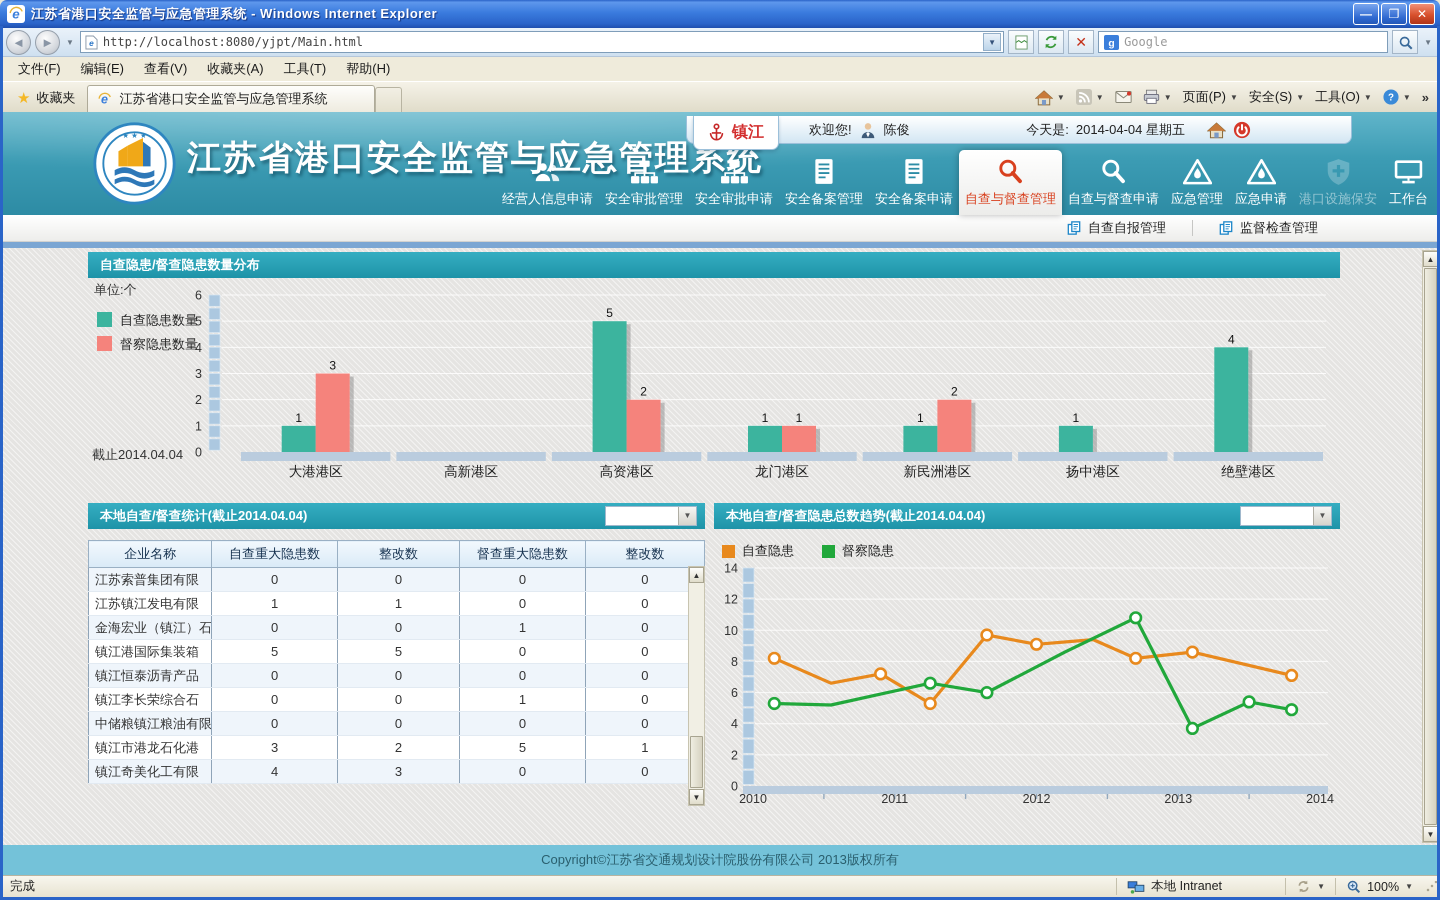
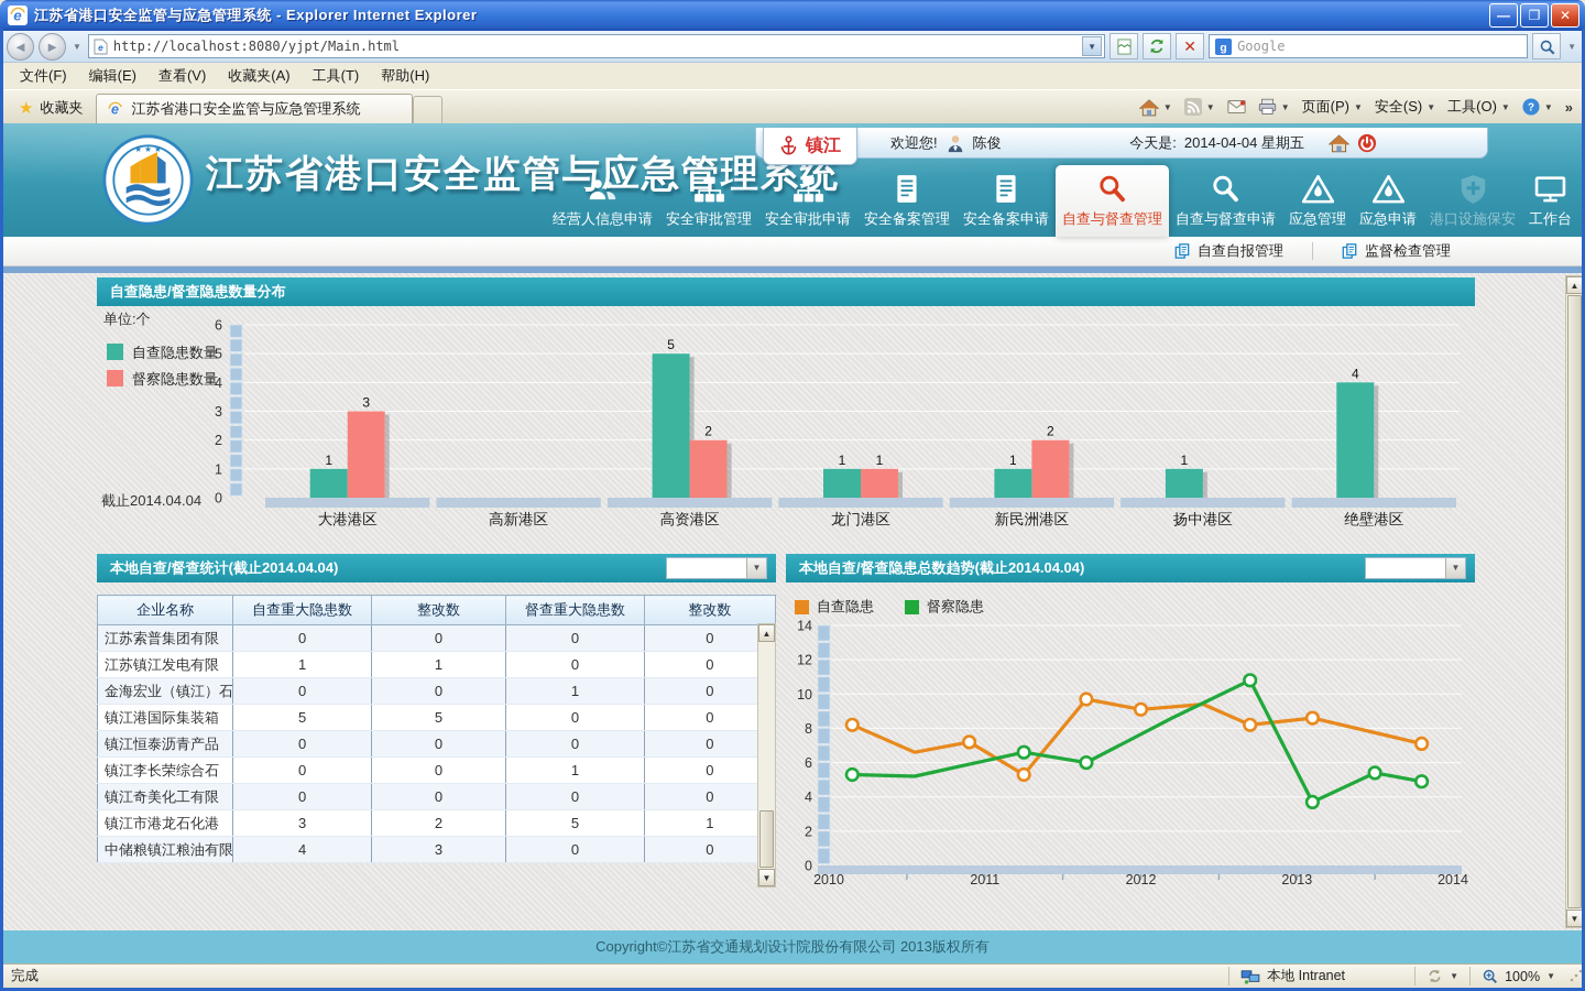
  e
- 江苏省港口安全监管与应急管理系统 - Windows Internet Explorer
+ 江苏省港口安全监管与应急管理系统 - Explorer Internet Explorer
  —
  ❐
  ✕
  ◄
  ►
  ▼
  e
  http://localhost:8080/yjpt/Main.html
  ▼
  ✕
  g
  Google
  ▼
  文件(F)
  编辑(E)
  查看(V)
  收藏夹(A)
  工具(T)
  帮助(H)
  ★
  收藏夹
  e
  江苏省港口安全监管与应急管理系统
  ▼
  ▼
  ▼
  页面(P)
  ▼
  安全(S)
  ▼
  工具(O)
  ▼
  ?
  ▼
  »
  ★ ★ ★
  江苏省港口安全监管与应急管理系统
  镇江
  欢迎您!
  陈俊
  今天是:
  2014-04-04 星期五
  经营人信息申请
  安全审批管理
  安全审批申请
  安全备案管理
  安全备案申请
  自查与督查管理
  自查与督查申请
  应急管理
  应急申请
  港口设施保安
  工作台
  自查自报管理
  监督检查管理
  自查隐患/督查隐患数量分布
  0
  1
  2
  3
  4
  5
  6
  单位:个
  自查隐患数量
  督察隐患数量
  截止2014.04.04
  大港港区
  高新港区
  高资港区
  龙门港区
  新民洲港区
  扬中港区
  绝壁港区
  1
  3
  5
  2
  1
  1
  1
  2
  1
  4
  本地自查/督查统计(截止2014.04.04)
  ▼
  企业名称	自查重大隐患数	整改数	督查重大隐患数	整改数
  江苏索普集团有限	0	0	0	0
  江苏镇江发电有限	1	1	0	0
  金海宏业（镇江）石	0	0	1	0
  镇江港国际集装箱	5	5	0	0
  镇江恒泰沥青产品	0	0	0	0
  镇江李长荣综合石	0	0	1	0
- 中储粮镇江粮油有限	0	0	0	0
+ 镇江奇美化工有限	0	0	0	0
  镇江市港龙石化港	3	2	5	1
- 镇江奇美化工有限	4	3	0	0
+ 中储粮镇江粮油有限	4	3	0	0
  ▲
  ▼
  本地自查/督查隐患总数趋势(截止2014.04.04)
  ▼
  自查隐患
  督察隐患
  0
  2
  4
  6
  8
  10
  12
  14
  2010
  2011
  2012
  2013
  2014
  ▲
  ▼
  Copyright©江苏省交通规划设计院股份有限公司 2013版权所有
  完成
  本地 Intranet
  ▼
  100%
  ▼
